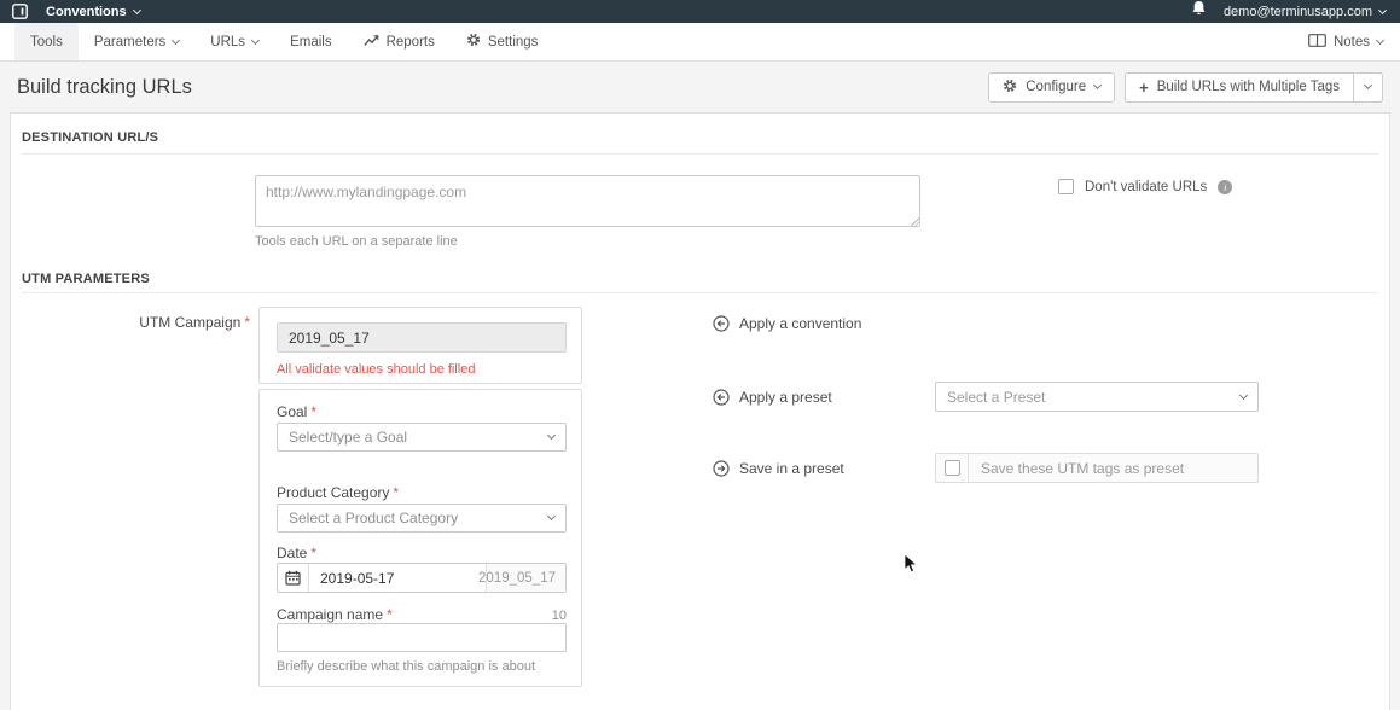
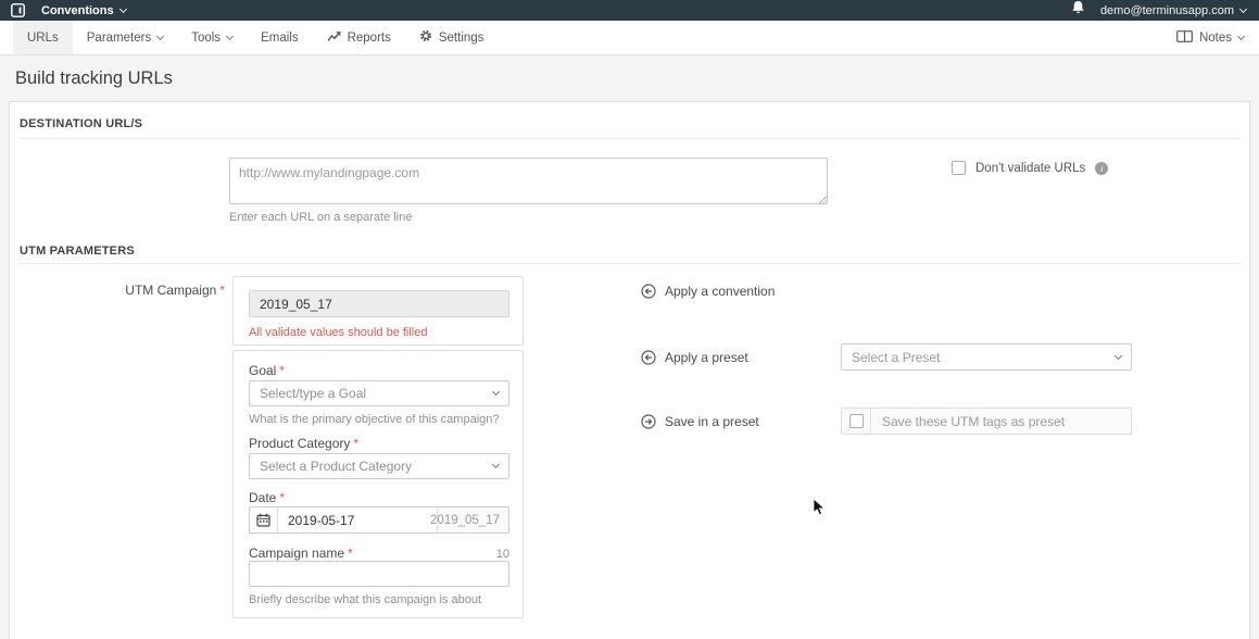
  Conventions
  demo@terminusapp.com
- Tools
+ URLs
  Parameters
- URLs
+ Tools
  Emails
  Reports
  Settings
  Notes
  Build tracking URLs
- Configure
- +
- Build URLs with Multiple Tags
  DESTINATION URL/S
  http://www.mylandingpage.com
- Tools each URL on a separate line
+ Enter each URL on a separate line
  Don't validate URLs
  i
  UTM PARAMETERS
  UTM Campaign *
  2019_05_17
  All validate values should be filled
  Goal *
  Select/type a Goal
+ What is the primary objective of this campaign?
  Product Category *
  Select a Product Category
  Date *
  2019-05-17
  2019_05_17
  Campaign name *
  10
  Briefly describe what this campaign is about
  Apply a convention
  Apply a preset
  Select a Preset
  Save in a preset
  Save these UTM tags as preset
